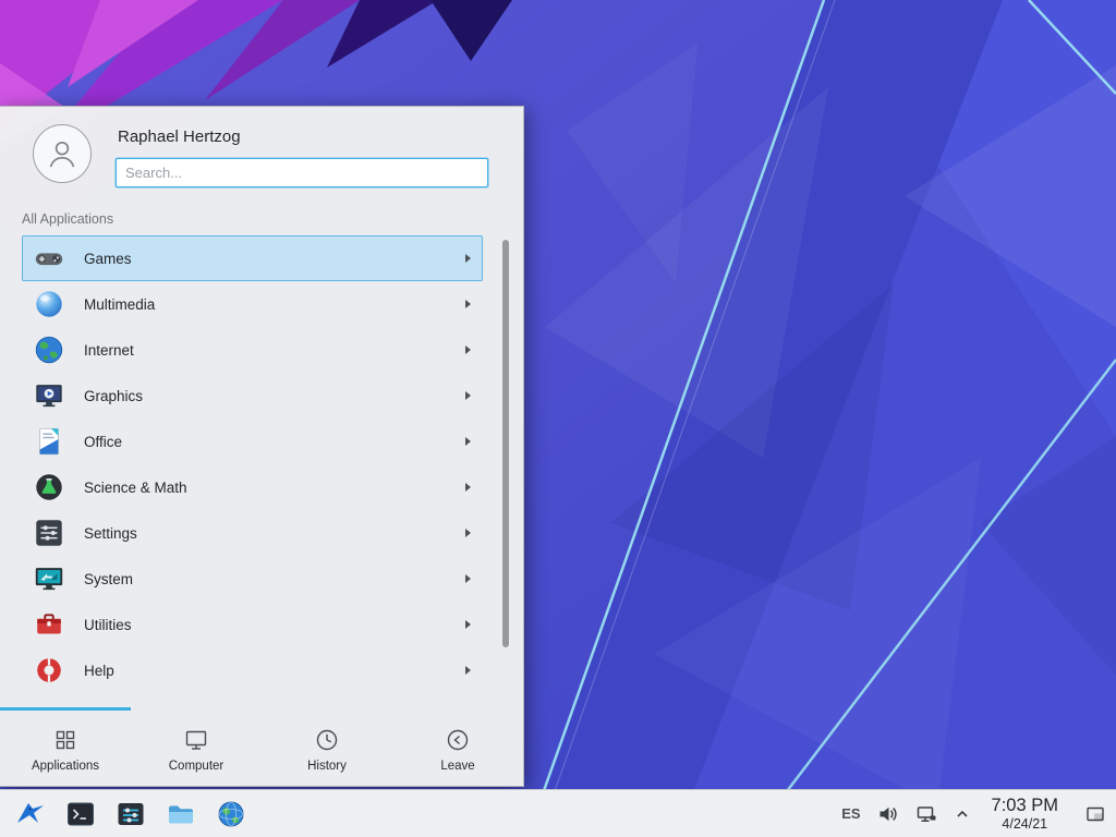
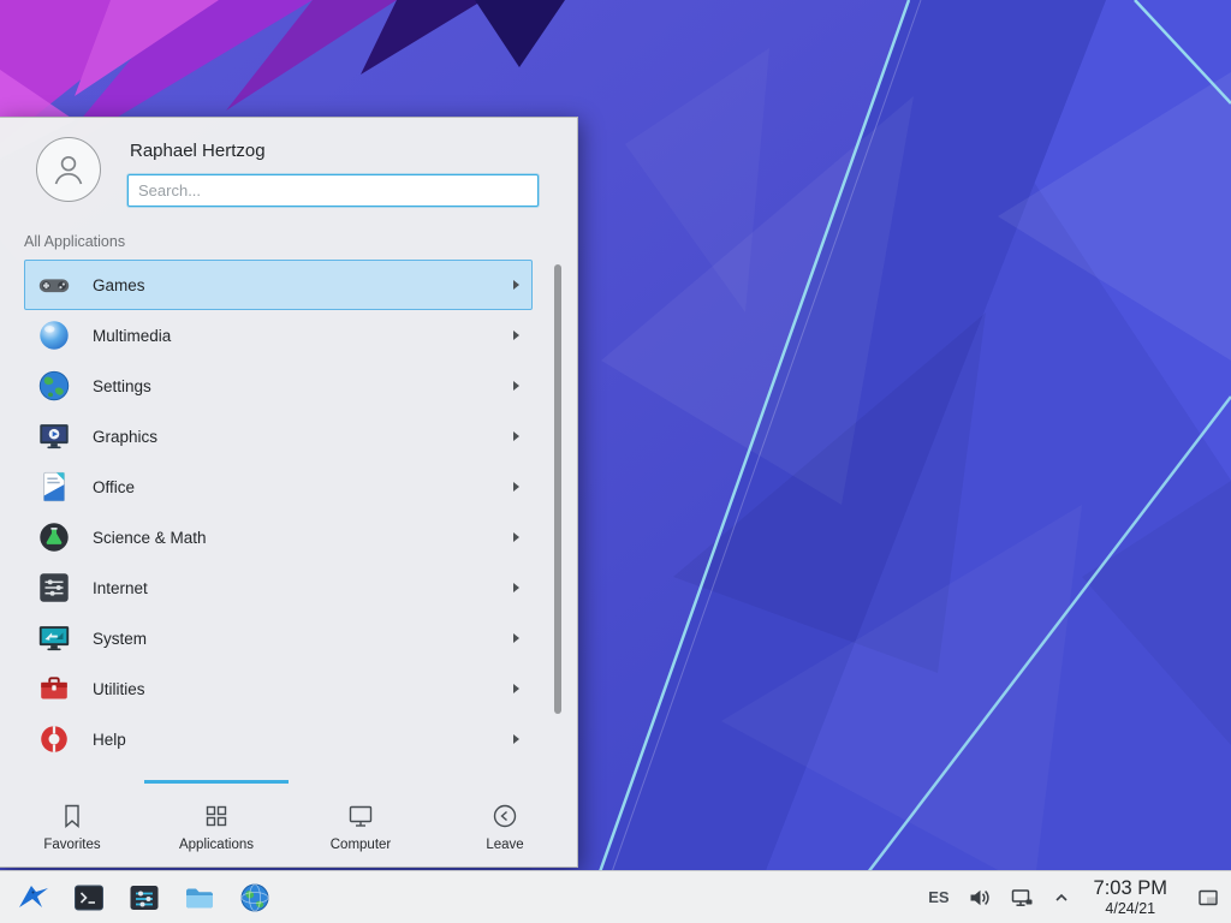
  Raphael Hertzog
  Search...
  All Applications
  Games
  Multimedia
- Internet
+ Settings
  Graphics
  Office
  Science & Math
- Settings
+ Internet
  System
  Utilities
  Help
+ Favorites
  Applications
  Computer
- History
  Leave
  ES
  7:03 PM
  4/24/21
